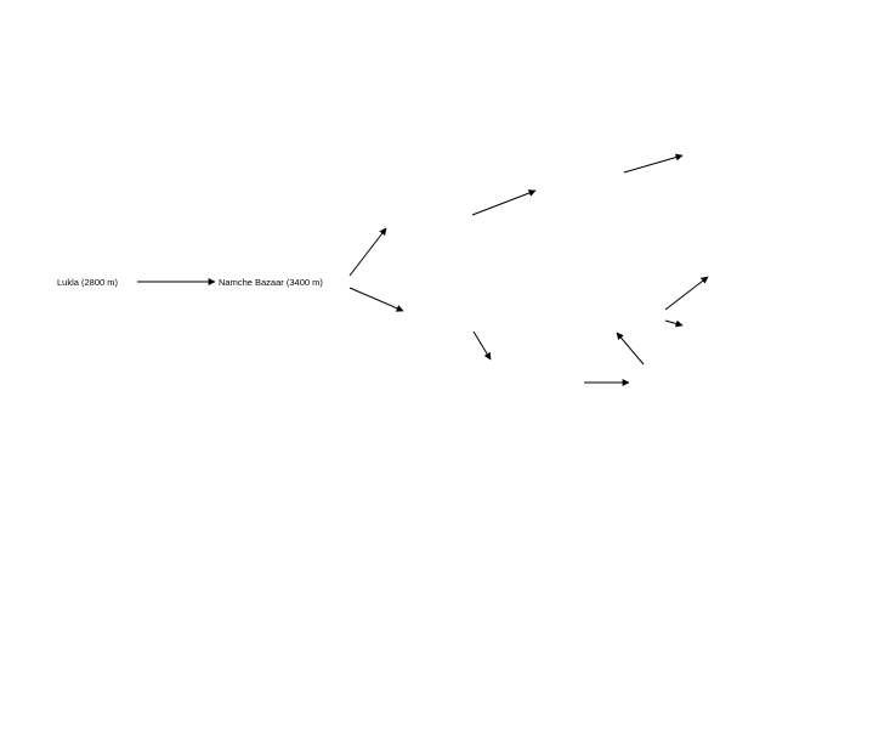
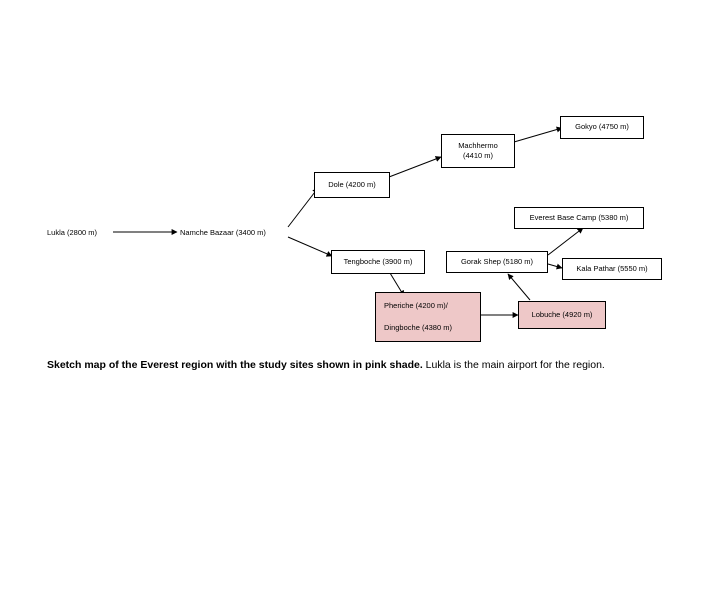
  Lukla (2800 m)
  Namche Bazaar (3400 m)
+ Dole (4200 m)
+ Machhermo
+ (4410 m)
+ Gokyo (4750 m)
+ Tengboche (3900 m)
+ Pheriche (4200 m)/
+ Dingboche (4380 m)
+ Lobuche (4920 m)
+ Gorak Shep (5180 m)
+ Everest Base Camp (5380 m)
+ Kala Pathar (5550 m)
+ Sketch map of the Everest region with the study sites shown in pink shade. Lukla is the main airport for the region.
